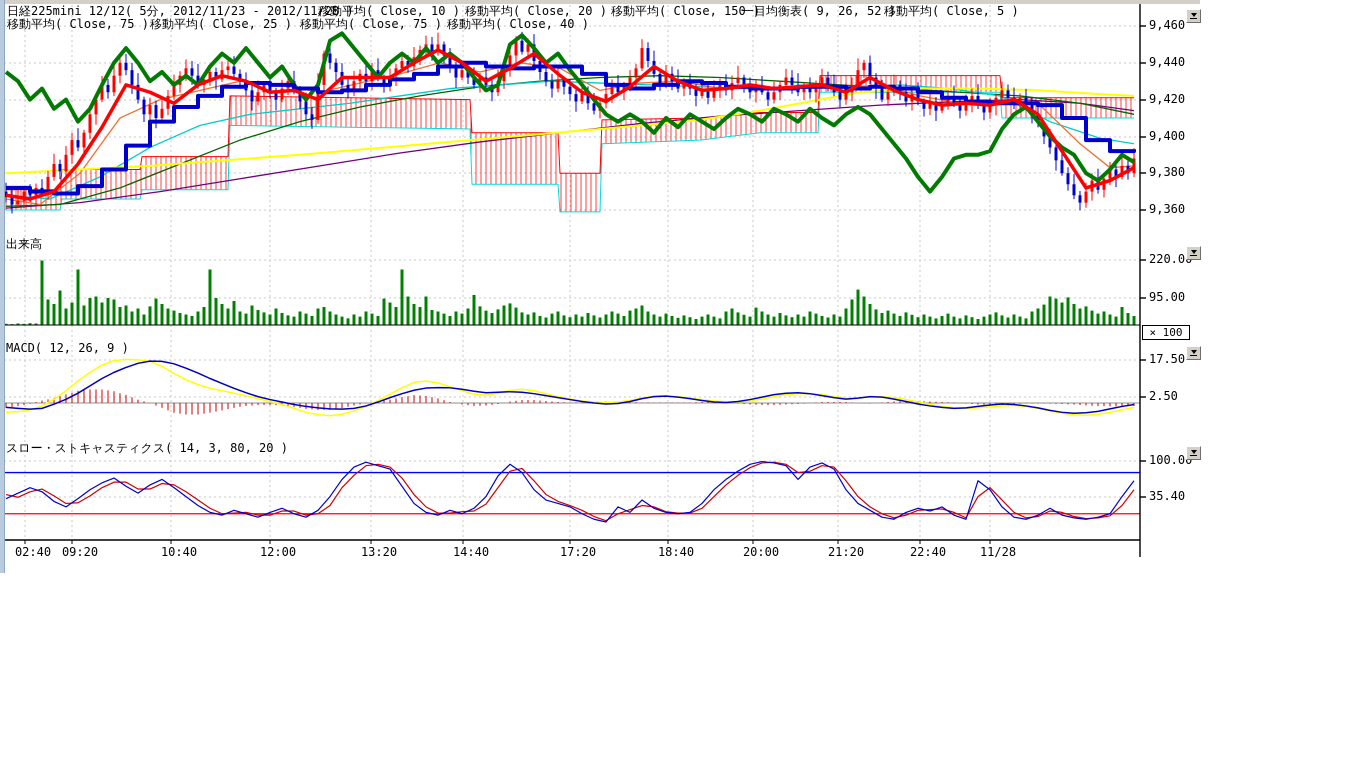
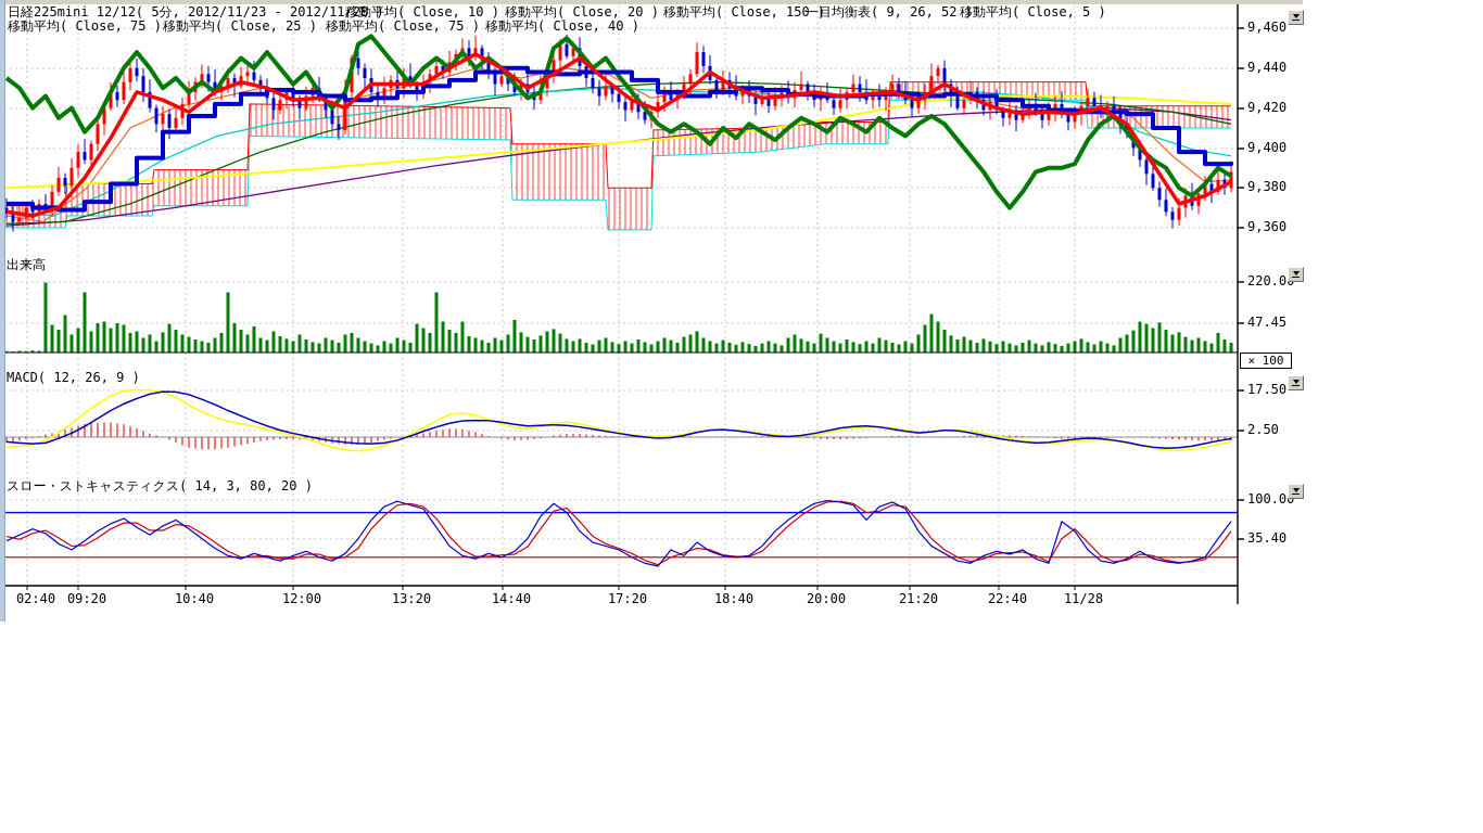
  日経225mini 12/12( 5分, 2012/11/23 - 2012/11/28 )
  移動平均( Close, 10 )
  移動平均( Close, 20 )
  移動平均( Close, 150 )
  一目均衡表( 9, 26, 52 )
  移動平均( Close, 5 )
  移動平均( Close, 75 )
  移動平均( Close, 25 )
  移動平均( Close, 75 )
  移動平均( Close, 40 )
  出来高
  MACD( 12, 26, 9 )
  スロー・ストキャスティクス( 14, 3, 80, 20 )
  × 100
  9,460
  9,440
  9,420
  9,400
  9,380
  9,360
  220.0
- 95.00
+ 47.45
  17.50
  2.50
  100.00
  35.40
  02:40
  09:20
  10:40
  12:00
  13:20
  14:40
  17:20
  18:40
  20:00
  21:20
  22:40
  11/28
